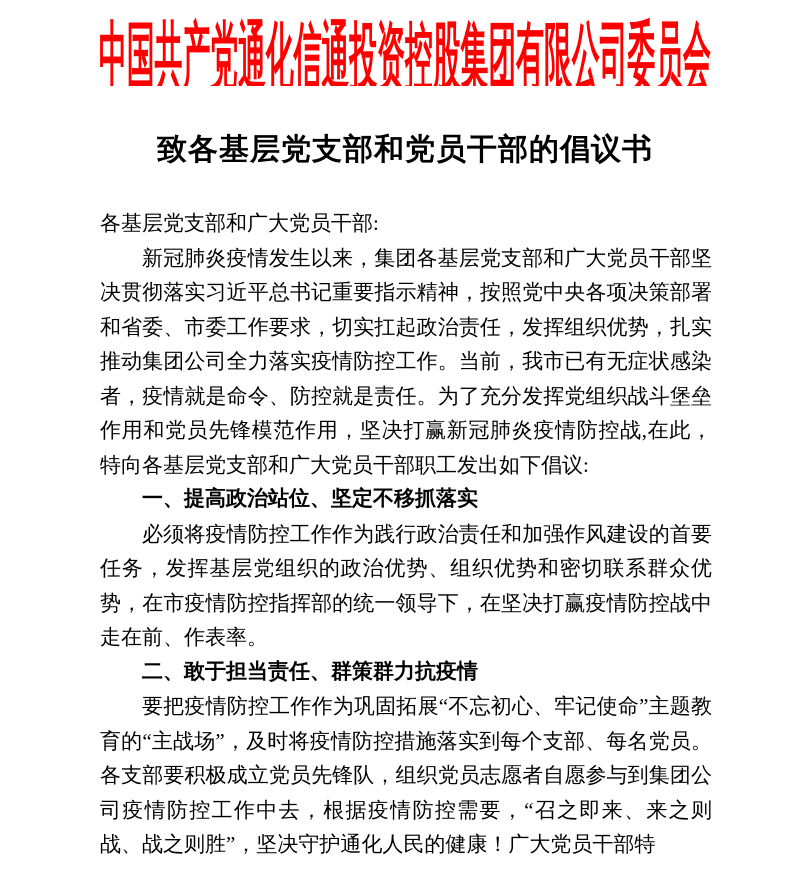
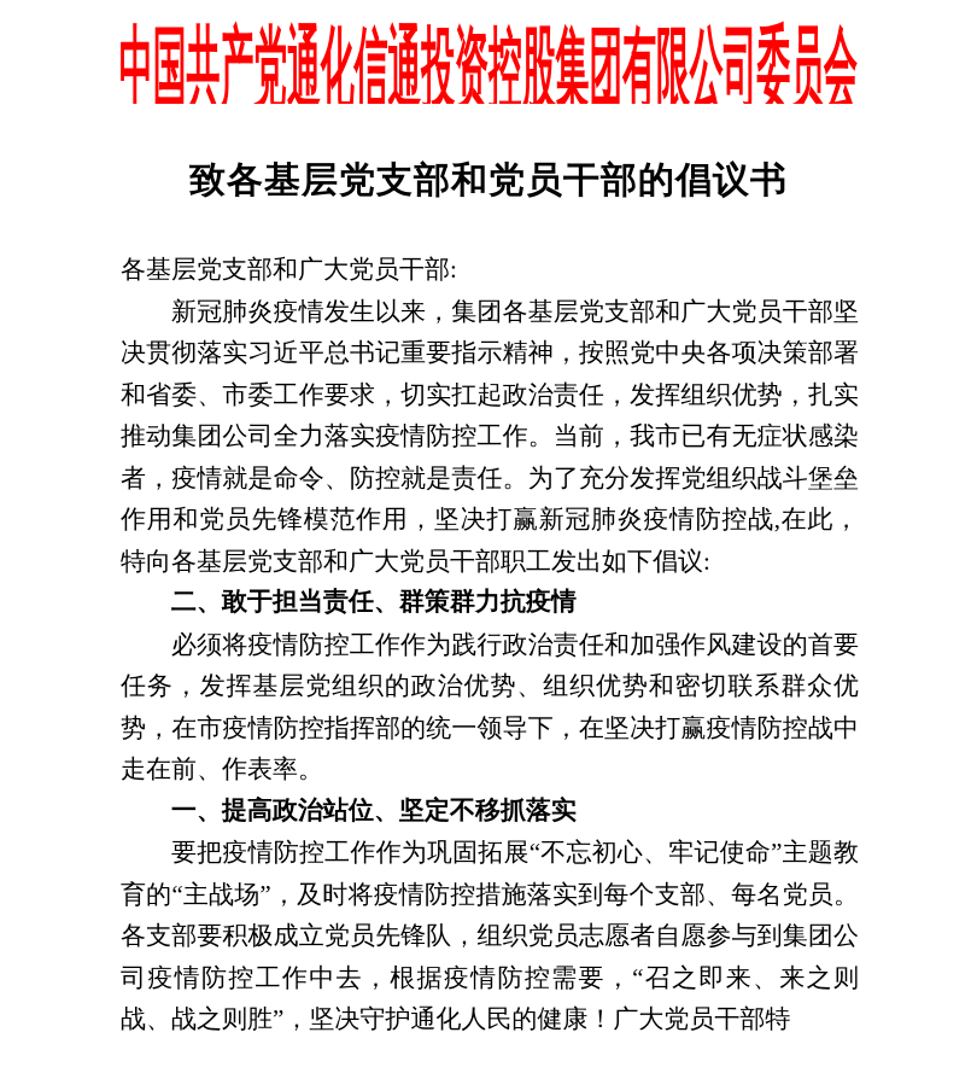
  中国共产党通化信通投资控股集团有限公司委员会
  致各基层党支部和党员干部的倡议书
  各基层党支部和广大党员干部:
  新冠肺炎疫情发生以来，集团各基层党支部和广大党员干部坚决贯彻落实习近平总书记重要指示精神，按照党中央各项决策部署和省委、市委工作要求，切实扛起政治责任，发挥组织优势，扎实推动集团公司全力落实疫情防控工作。当前，我市已有无症状感染者，疫情就是命令、防控就是责任。为了充分发挥党组织战斗堡垒作用和党员先锋模范作用，坚决打赢新冠肺炎疫情防控战,在此，特向各基层党支部和广大党员干部职工发出如下倡议:
- 一、提高政治站位、坚定不移抓落实
+ 二、敢于担当责任、群策群力抗疫情
  必须将疫情防控工作作为践行政治责任和加强作风建设的首要任务，发挥基层党组织的政治优势、组织优势和密切联系群众优势，在市疫情防控指挥部的统一领导下，在坚决打赢疫情防控战中走在前、作表率。
- 二、敢于担当责任、群策群力抗疫情
+ 一、提高政治站位、坚定不移抓落实
  要把疫情防控工作作为巩固拓展“不忘初心、牢记使命”主题教育的“主战场”，及时将疫情防控措施落实到每个支部、每名党员。各支部要积极成立党员先锋队，组织党员志愿者自愿参与到集团公司疫情防控工作中去，根据疫情防控需要，“召之即来、来之则战、战之则胜”，坚决守护通化人民的健康！广大党员干部特
